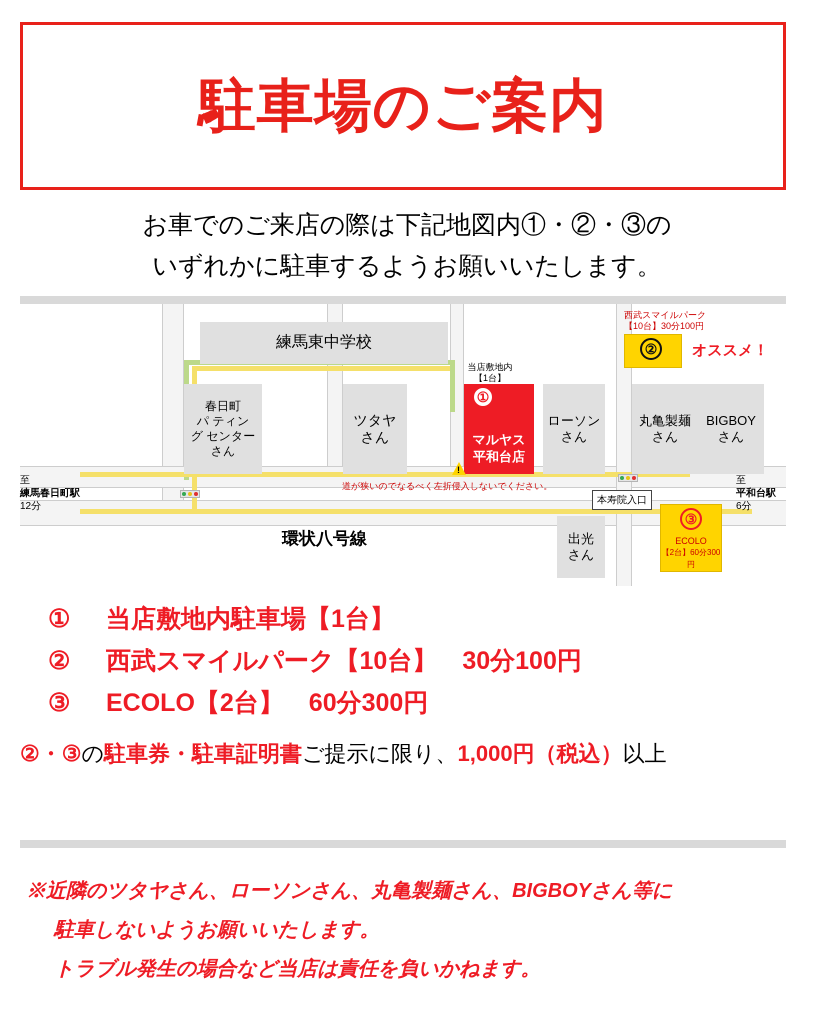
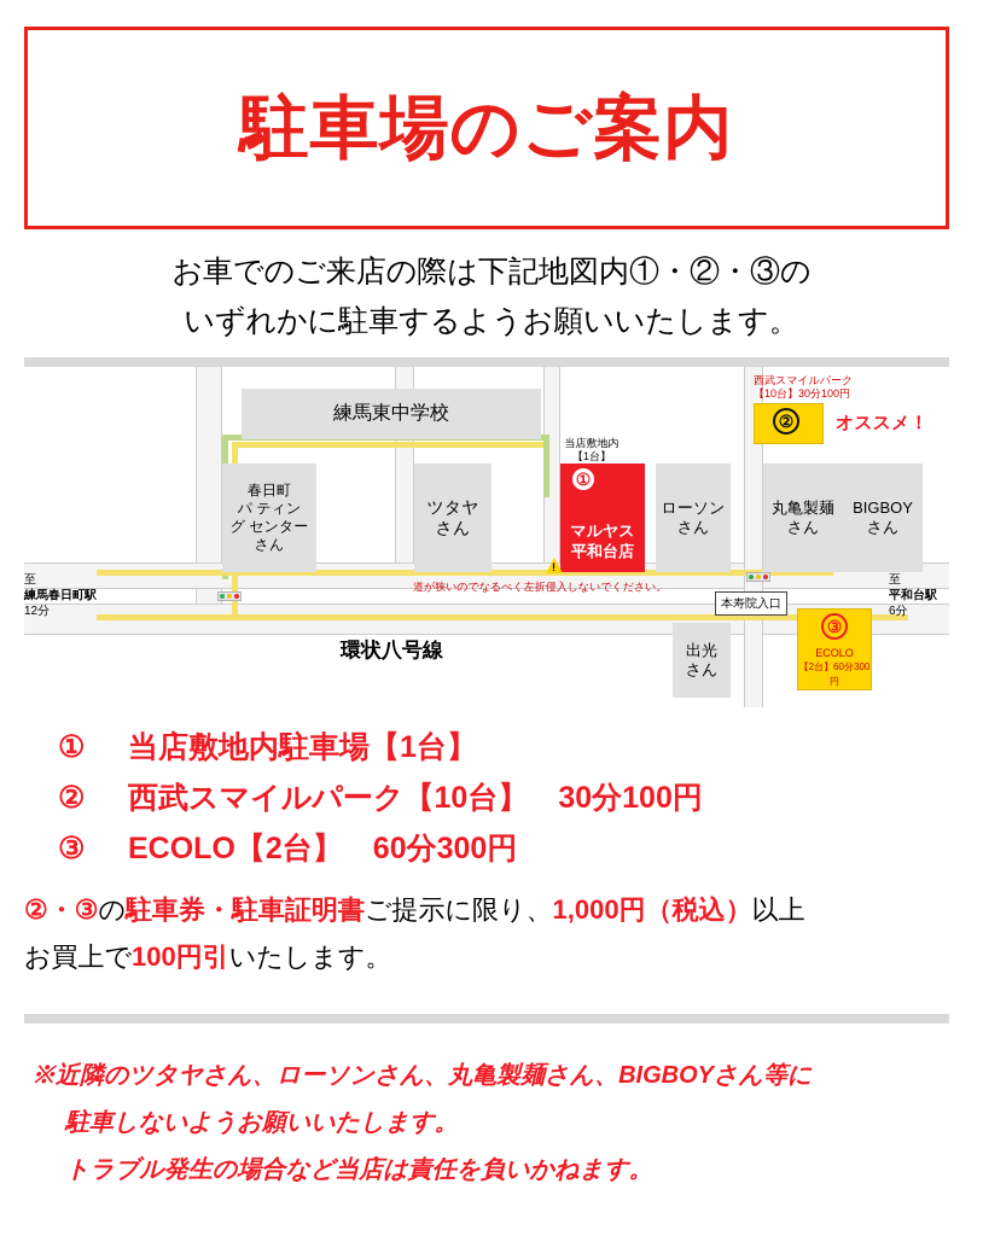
  駐車場のご案内
  お車でのご来店の際は下記地図内①・②・③の
  いずれかに駐車するようお願いいたします。
  練馬東中学校
  春日町
  パ ティン
  グ センター
  さん
  ツタヤ
  さん
  ローソン
  さん
  丸亀製麺
  さん
  BIGBOY
  さん
  出光
  さん
  マルヤス
  平和台店
  当店敷地内
  【1台】
  ①
  西武スマイルパーク
  【10台】30分100円
  ②
  オススメ！
  ③
  ECOLO
  【2台】60分300円
  !
  道が狭いのでなるべく左折侵入しないでください。
  本寿院入口
  至
  練馬春日町駅
  12分
  至
  平和台駅
  6分
  環状八号線
  ①
  当店敷地内駐車場【1台】
  ②
  西武スマイルパーク【10台】 30分100円
  ③
  ECOLO【2台】 60分300円
  ②・③の駐車券・駐車証明書ご提示に限り、1,000円（税込）以上
+ お買上で100円引いたします。
  ※近隣のツタヤさん、ローソンさん、丸亀製麺さん、BIGBOYさん等に
  駐車しないようお願いいたします。
  トラブル発生の場合など当店は責任を負いかねます。
